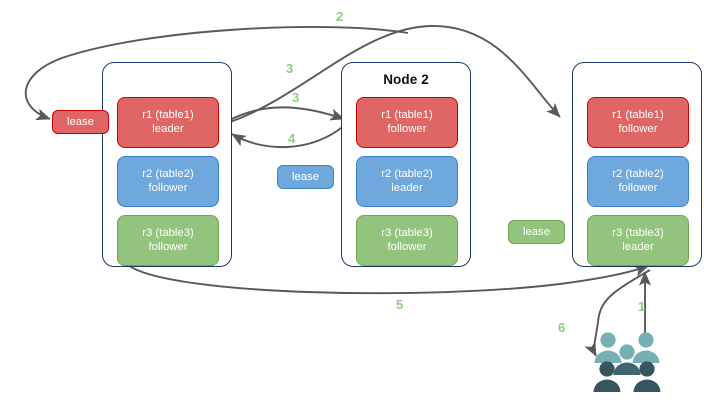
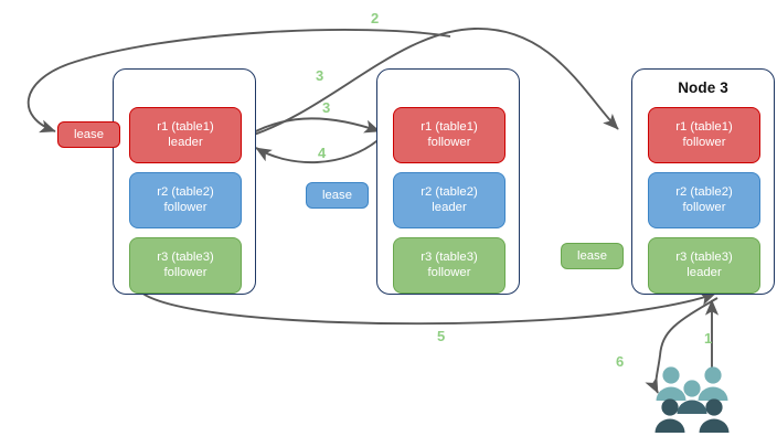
  r1 (table1)
  leader
  r2 (table2)
  follower
  r3 (table3)
  follower
- Node 2
  r1 (table1)
  follower
  r2 (table2)
  leader
  r3 (table3)
  follower
+ Node 3
  r1 (table1)
  follower
  r2 (table2)
  follower
  r3 (table3)
  leader
  lease
  lease
  lease
  2
  3
  3
  4
  5
  1
  6
